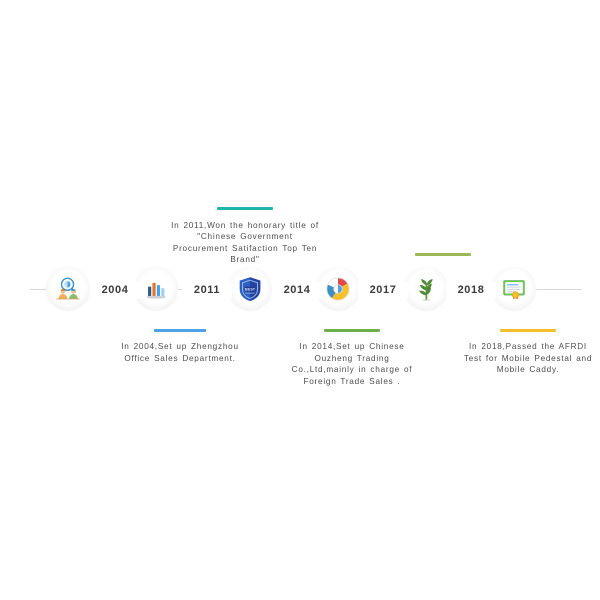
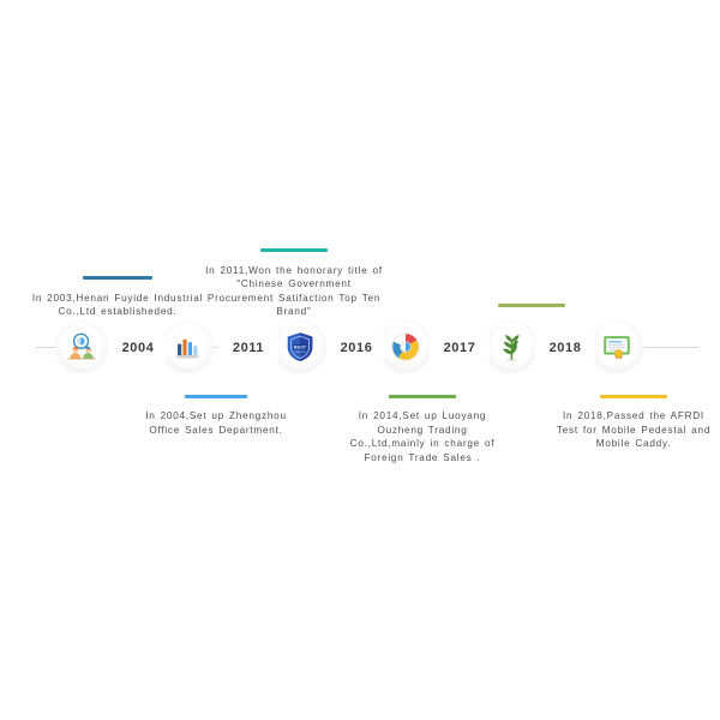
+ In 2003,Henan Fuyide Industrial Co.,Ltd establisheded.
  In 2011,Won the honorary title of "Chinese Government Procurement Satifaction Top Ten Brand"
  In 2004,Set up Zhengzhou Office Sales Department.
- In 2014,Set up Chinese Ouzheng Trading Co.,Ltd,mainly in charge of Foreign Trade Sales .
+ In 2014,Set up Luoyang Ouzheng Trading Co.,Ltd,mainly in charge of Foreign Trade Sales .
  In 2018,Passed the AFRDI Test for Mobile Pedestal and Mobile Caddy.
  2004
  2011
- 2014
+ 2016
  2017
  2018
